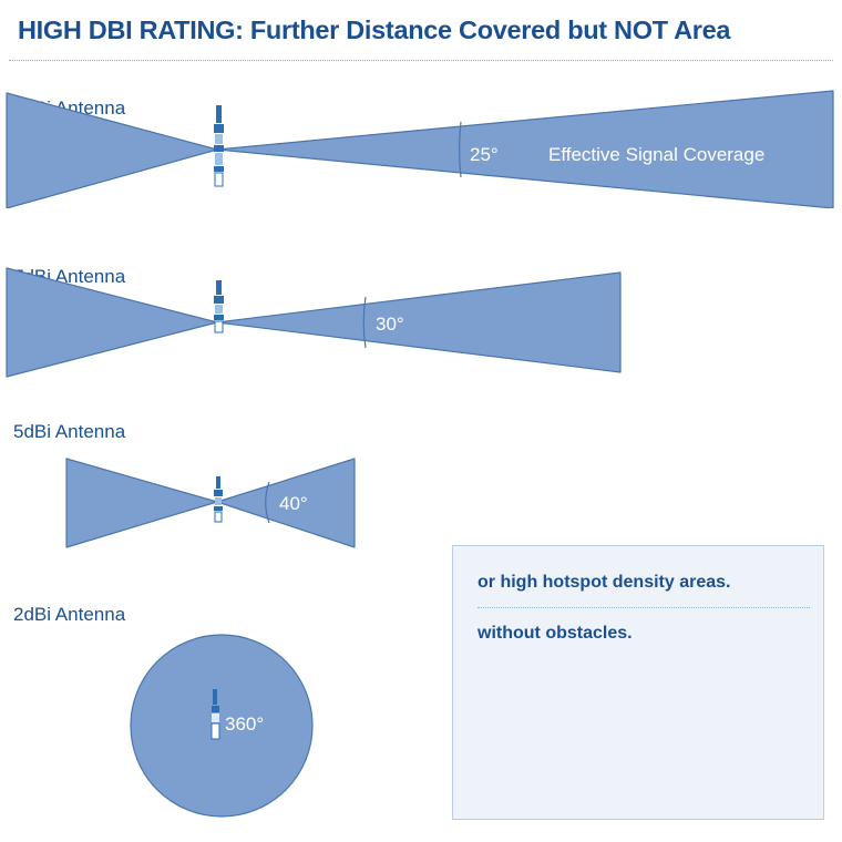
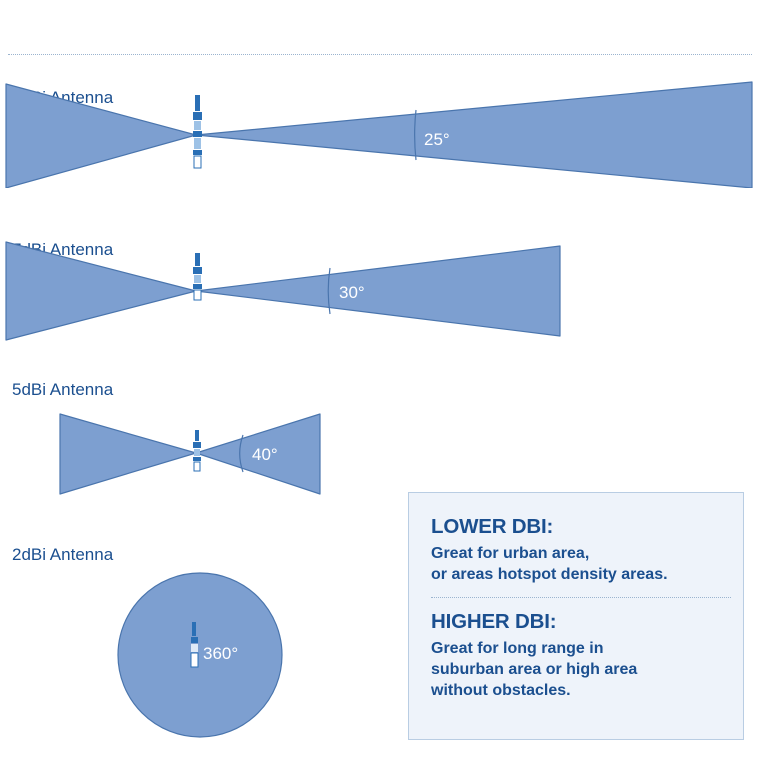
- HIGH DBI RATING: Further Distance Covered but NOT Area
  25°
- Effective Signal Coverage
  i Antenna
  30°
  5dBi Antenna
  40°
  2dBi Antenna
  360°
+ LOWER DBI:
+ Great for urban area,
- or high hotspot density areas.
+ or areas hotspot density areas.
+ HIGHER DBI:
+ Great for long range in
+ suburban area or high area
  without obstacles.
